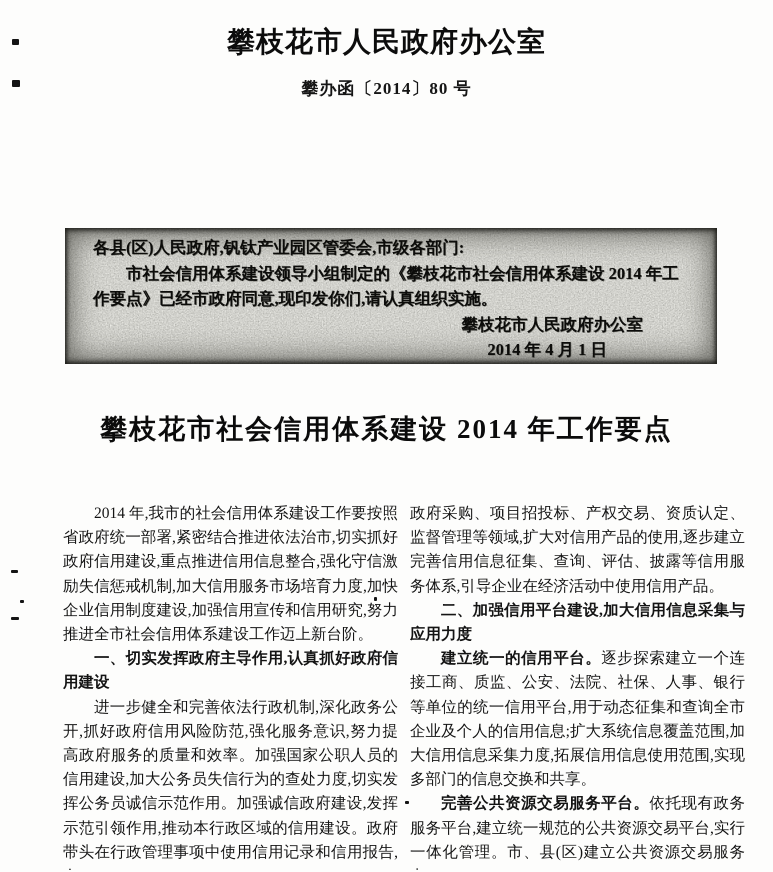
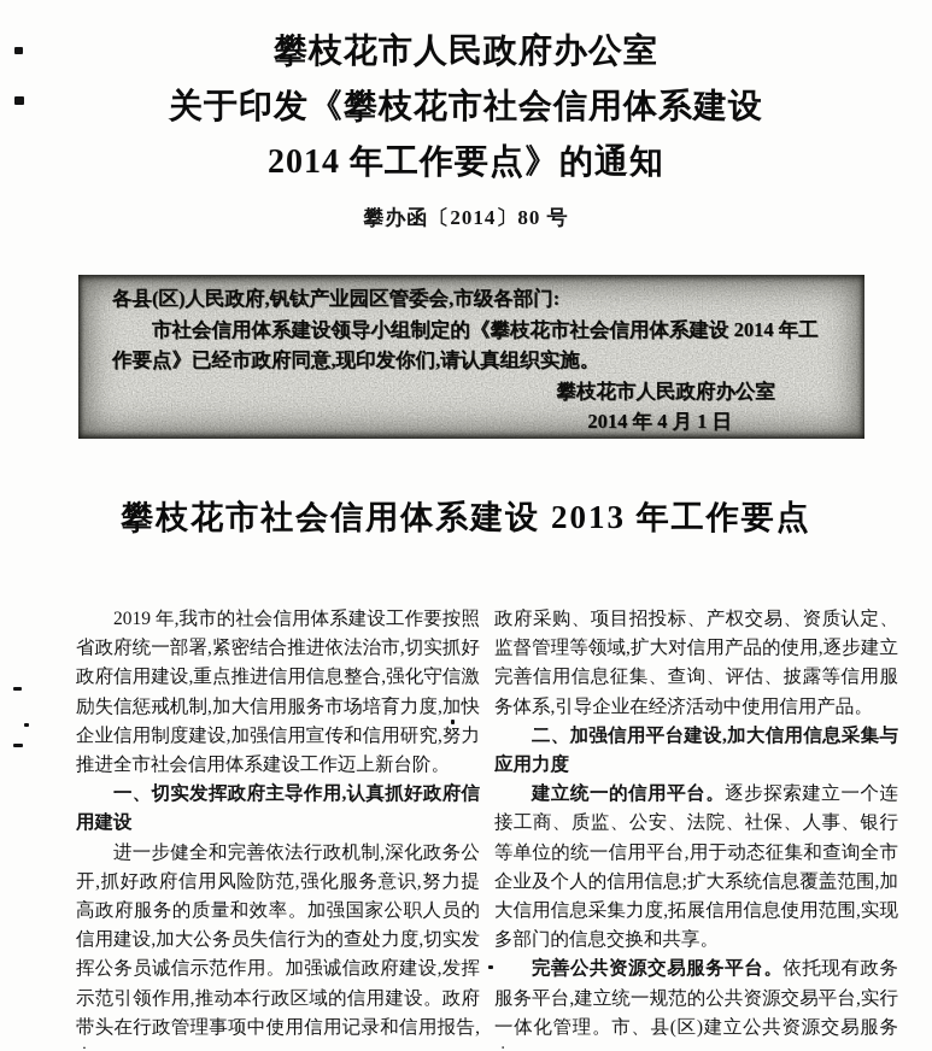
  攀枝花市人民政府办公室
+ 关于印发《攀枝花市社会信用体系建设
+ 2014 年工作要点》的通知
  攀办函〔2014〕80 号
  各县(区)人民政府,钒钛产业园区管委会,市级各部门:
  市社会信用体系建设领导小组制定的《攀枝花市社会信用体系建设 2014 年工作要点》已经市政府同意,现印发你们,请认真组织实施。
  攀枝花市人民政府办公室
  2014 年 4 月 1 日
- 攀枝花市社会信用体系建设 2014 年工作要点
+ 攀枝花市社会信用体系建设 2013 年工作要点
- 2014 年,我市的社会信用体系建设工作要按照省政府统一部署,紧密结合推进依法治市,切实抓好政府信用建设,重点推进信用信息整合,强化守信激励失信惩戒机制,加大信用服务市场培育力度,加快企业信用制度建设,加强信用宣传和信用研究,努力推进全市社会信用体系建设工作迈上新台阶。
+ 2019 年,我市的社会信用体系建设工作要按照省政府统一部署,紧密结合推进依法治市,切实抓好政府信用建设,重点推进信用信息整合,强化守信激励失信惩戒机制,加大信用服务市场培育力度,加快企业信用制度建设,加强信用宣传和信用研究,努力推进全市社会信用体系建设工作迈上新台阶。
  一、切实发挥政府主导作用,认真抓好政府信用建设
  进一步健全和完善依法行政机制,深化政务公开,抓好政府信用风险防范,强化服务意识,努力提高政府服务的质量和效率。加强国家公职人员的信用建设,加大公务员失信行为的查处力度,切实发挥公务员诚信示范作用。加强诚信政府建设,发挥示范引领作用,推动本行政区域的信用建设。政府带头在行政管理事项中使用信用记录和信用报告,
  政府采购、项目招投标、产权交易、资质认定、监督管理等领域,扩大对信用产品的使用,逐步建立完善信用信息征集、查询、评估、披露等信用服务体系,引导企业在经济活动中使用信用产品。
  二、加强信用平台建设,加大信用信息采集与应用力度
  建立统一的信用平台。逐步探索建立一个连接工商、质监、公安、法院、社保、人事、银行等单位的统一信用平台,用于动态征集和查询全市企业及个人的信用信息;扩大系统信息覆盖范围,加大信用信息采集力度,拓展信用信息使用范围,实现多部门的信息交换和共享。
  完善公共资源交易服务平台。依托现有政务服务平台,建立统一规范的公共资源交易平台,实行一体化管理。市、县(区)建立公共资源交易服务
